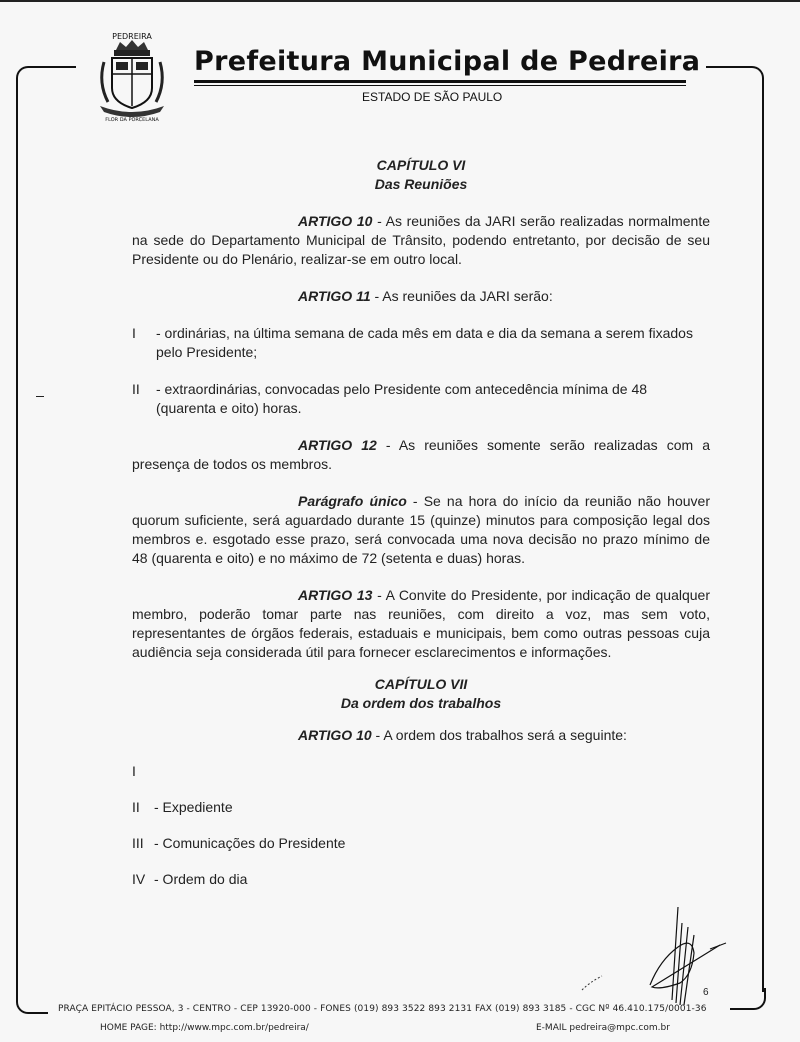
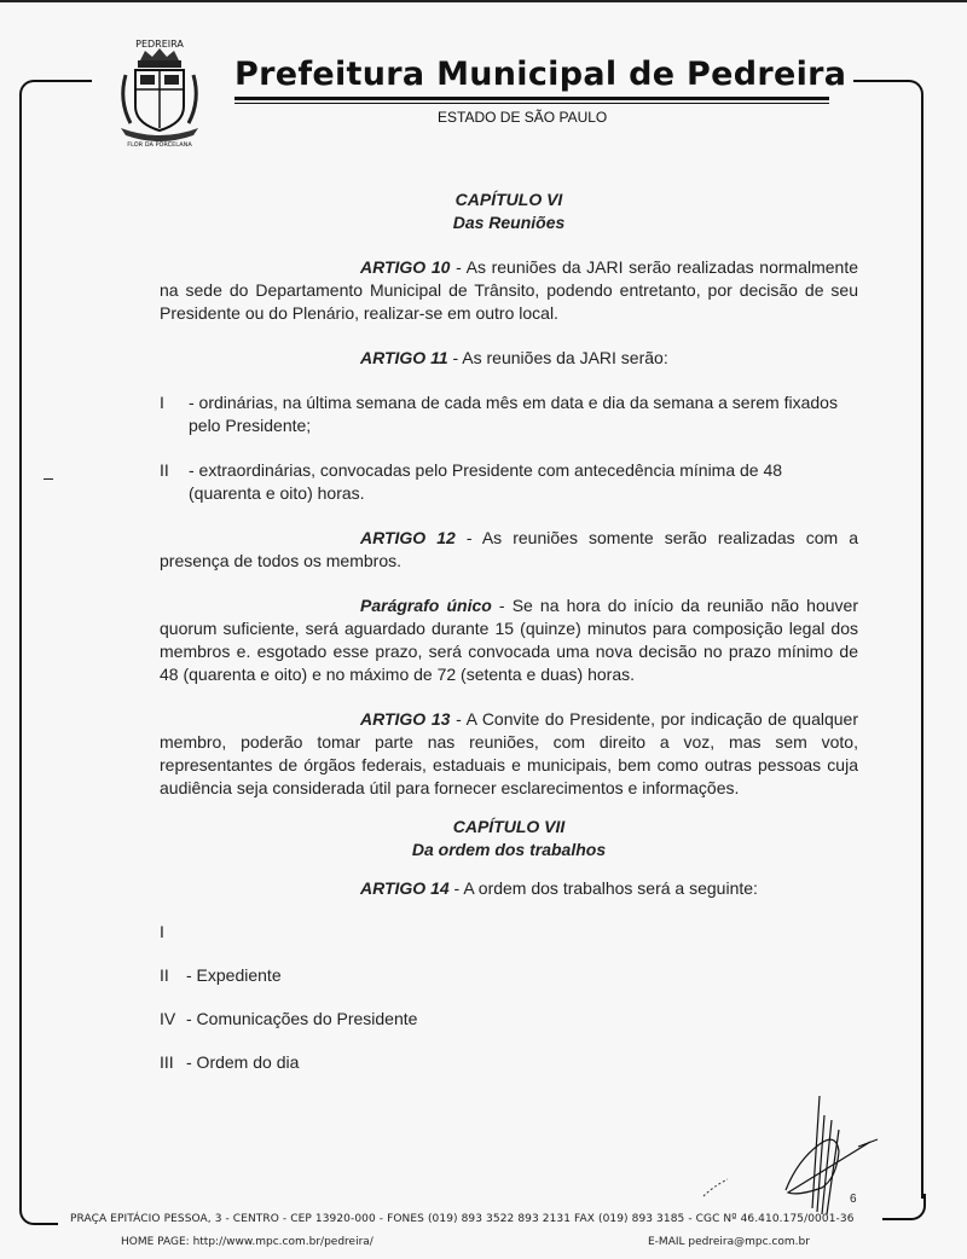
  PEDREIRA
  Prefeitura Municipal de Pedreira
  ESTADO DE SÃO PAULO
  CAPÍTULO VI
  Das Reuniões
  ARTIGO 10 - As reuniões da JARI serão realizadas normalmente na sede do Departamento Municipal de Trânsito, podendo entretanto, por decisão de seu Presidente ou do Plenário, realizar-se em outro local.
  ARTIGO 11 - As reuniões da JARI serão:
  I
  - ordinárias, na última semana de cada mês em data e dia da semana a serem fixados pelo Presidente;
  II
  - extraordinárias, convocadas pelo Presidente com antecedência mínima de 48 (quarenta e oito) horas.
  ARTIGO 12 - As reuniões somente serão realizadas com a presença de todos os membros.
  Parágrafo único - Se na hora do início da reunião não houver quorum suficiente, será aguardado durante 15 (quinze) minutos para composição legal dos membros e. esgotado esse prazo, será convocada uma nova decisão no prazo mínimo de 48 (quarenta e oito) e no máximo de 72 (setenta e duas) horas.
  ARTIGO 13 - A Convite do Presidente, por indicação de qualquer membro, poderão tomar parte nas reuniões, com direito a voz, mas sem voto, representantes de órgãos federais, estaduais e municipais, bem como outras pessoas cuja audiência seja considerada útil para fornecer esclarecimentos e informações.
  CAPÍTULO VII
  Da ordem dos trabalhos
- ARTIGO 10 - A ordem dos trabalhos será a seguinte:
+ ARTIGO 14 - A ordem dos trabalhos será a seguinte:
  I
  II
  - Expediente
- III
+ IV
  - Comunicações do Presidente
- IV
+ III
  - Ordem do dia
  6
  PRAÇA EPITÁCIO PESSOA, 3 - CENTRO - CEP 13920-000 - FONES (019) 893 3522 893 2131 FAX (019) 893 3185 - CGC Nº 46.410.175/0001-36
  HOME PAGE: http://www.mpc.com.br/pedreira/
  E-MAIL pedreira@mpc.com.br
